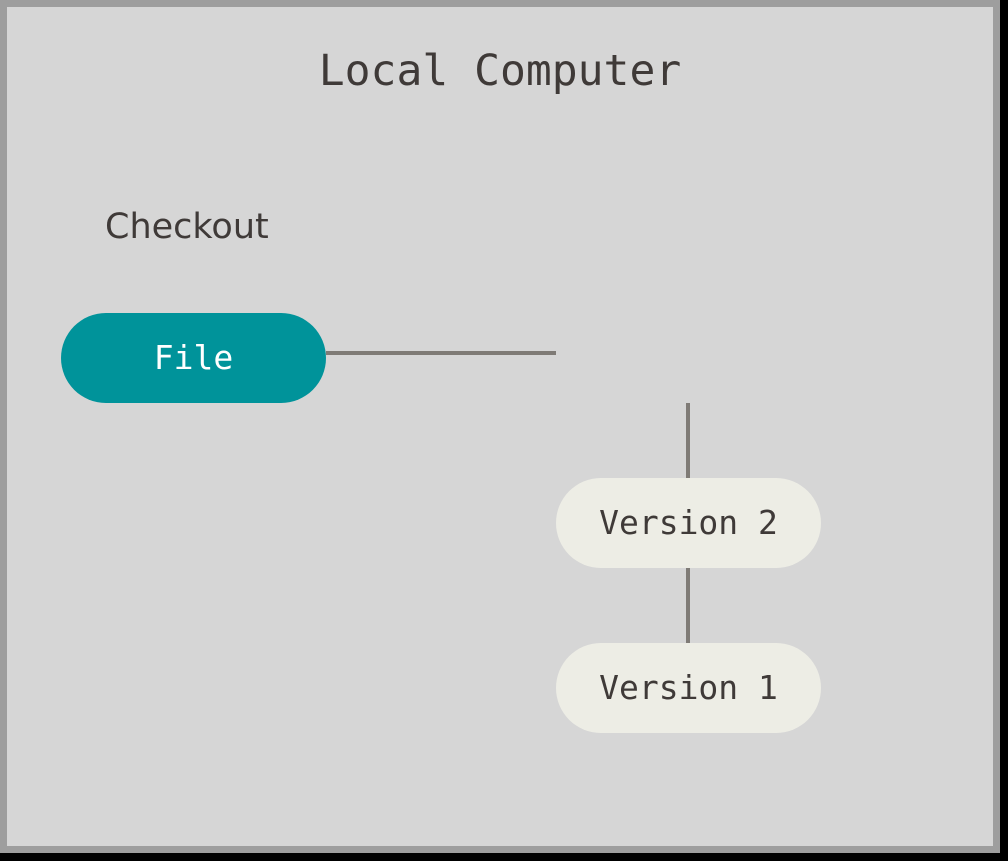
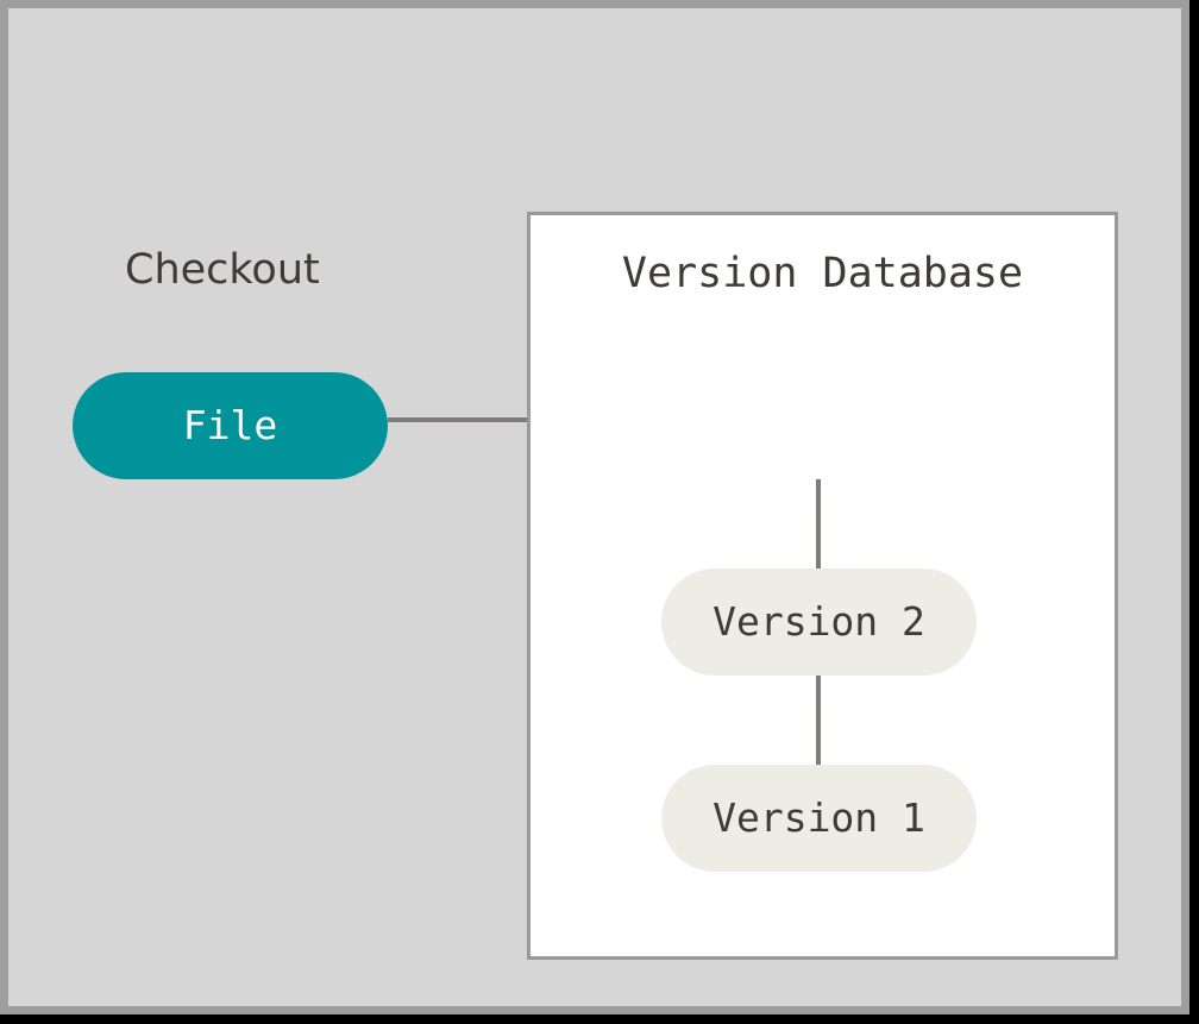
- Local Computer
  Checkout
  File
+ Version Database
  Version 2
  Version 1
